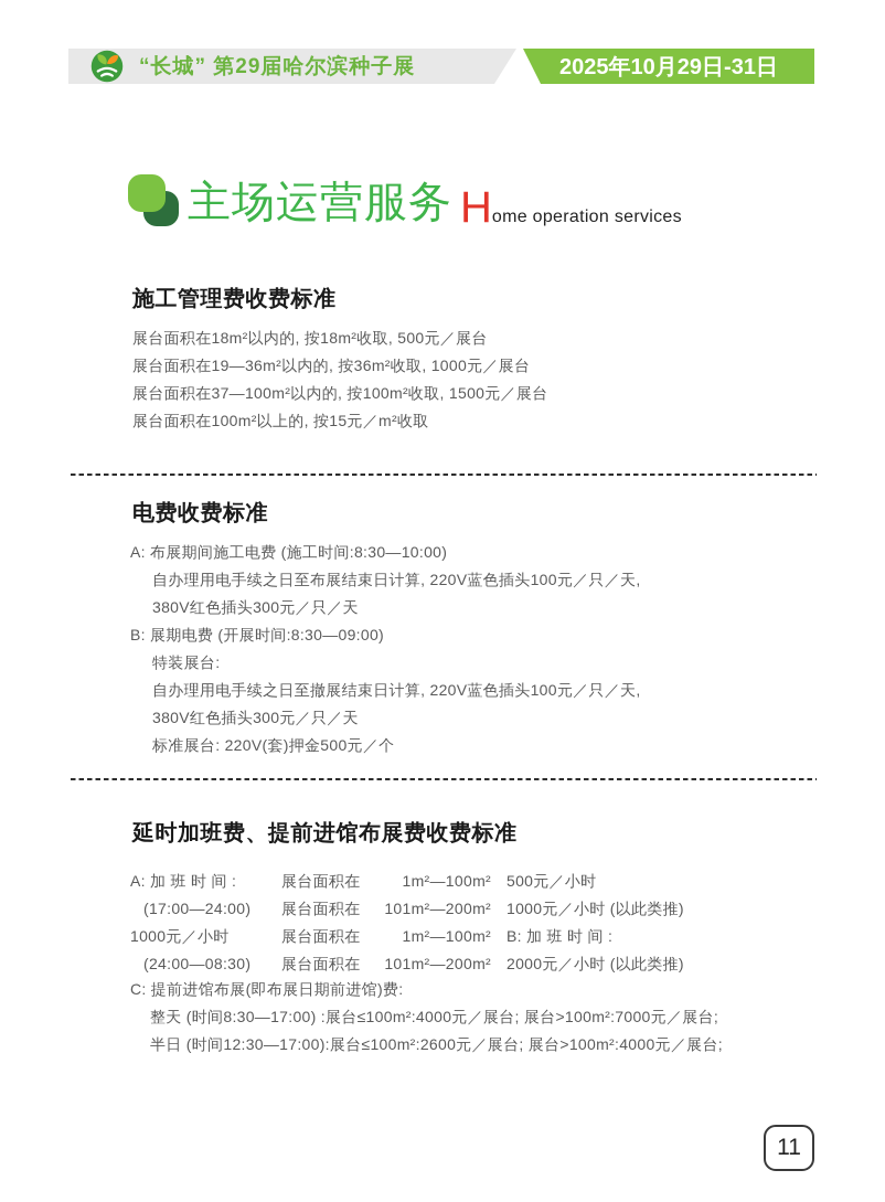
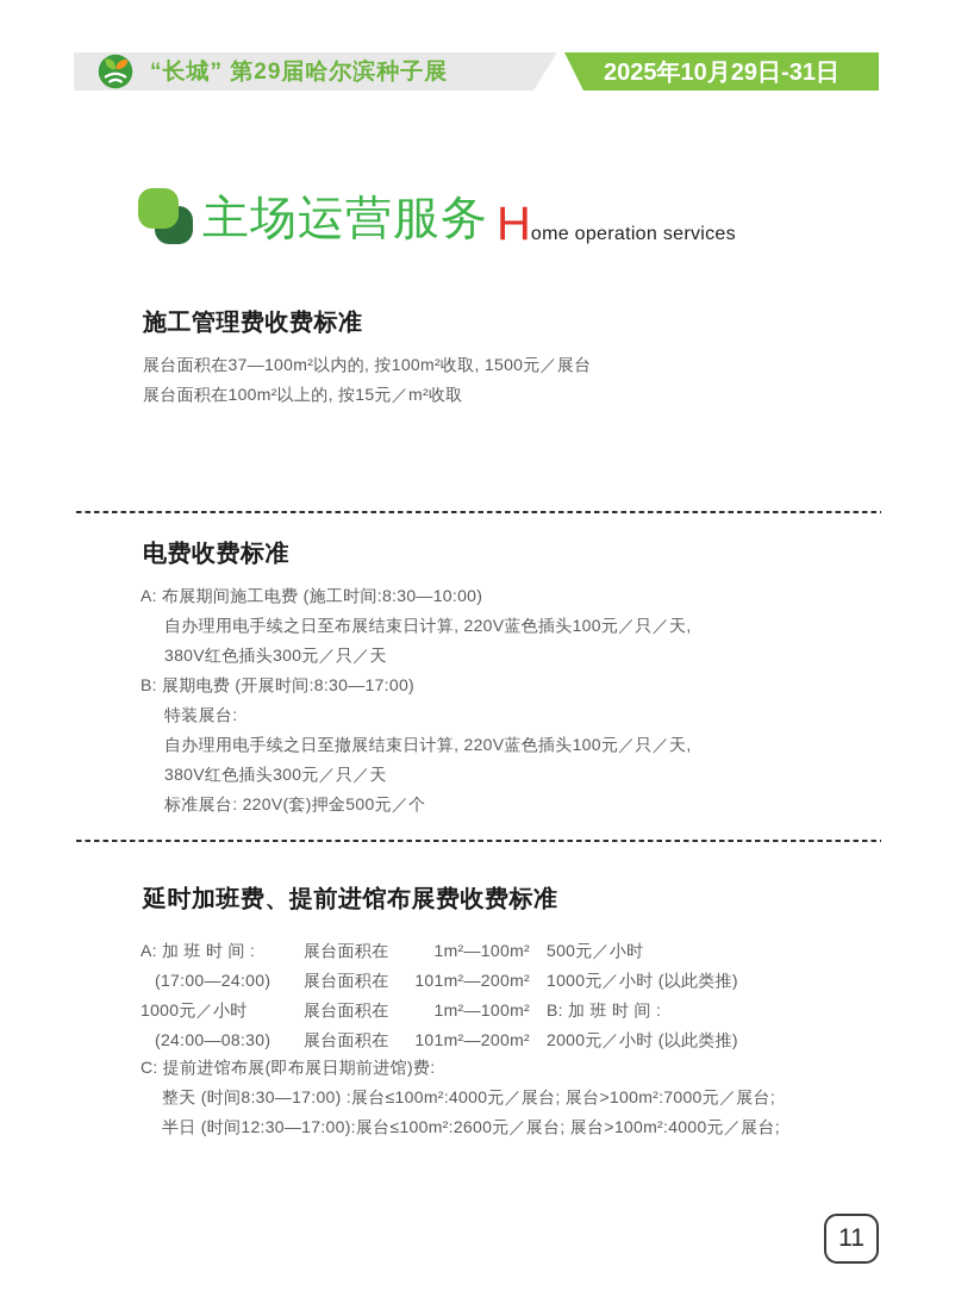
  “长城” 第29届哈尔滨种子展
  2025年10月29日-31日
  主场运营服务
  H
  ome operation services
  施工管理费收费标准
- 展台面积在18m²以内的, 按18m²收取, 500元／展台
- 展台面积在19—36m²以内的, 按36m²收取, 1000元／展台
  展台面积在37—100m²以内的, 按100m²收取, 1500元／展台
  展台面积在100m²以上的, 按15元／m²收取
  电费收费标准
  A: 布展期间施工电费 (施工时间:8:30—10:00)
  自办理用电手续之日至布展结束日计算, 220V蓝色插头100元／只／天,
  380V红色插头300元／只／天
- B: 展期电费 (开展时间:8:30—09:00)
+ B: 展期电费 (开展时间:8:30—17:00)
  特装展台:
  自办理用电手续之日至撤展结束日计算, 220V蓝色插头100元／只／天,
  380V红色插头300元／只／天
  标准展台: 220V(套)押金500元／个
  延时加班费、提前进馆布展费收费标准
  A: 加 班 时 间 :
  展台面积在
  1m²—100m²
  500元／小时
  (17:00—24:00)
  展台面积在
  101m²—200m²
  1000元／小时 (以此类推)
  1000元／小时
  展台面积在
  1m²—100m²
  B: 加 班 时 间 :
  (24:00—08:30)
  展台面积在
  101m²—200m²
  2000元／小时 (以此类推)
  C: 提前进馆布展(即布展日期前进馆)费:
  整天 (时间8:30—17:00) :展台≤100m²:4000元／展台; 展台>100m²:7000元／展台;
  半日 (时间12:30—17:00):展台≤100m²:2600元／展台; 展台>100m²:4000元／展台;
  11
